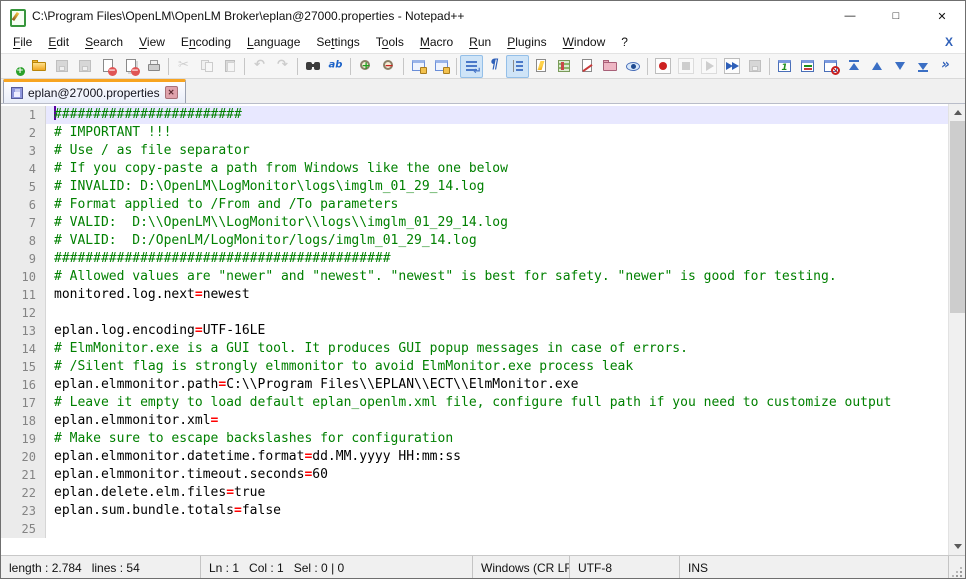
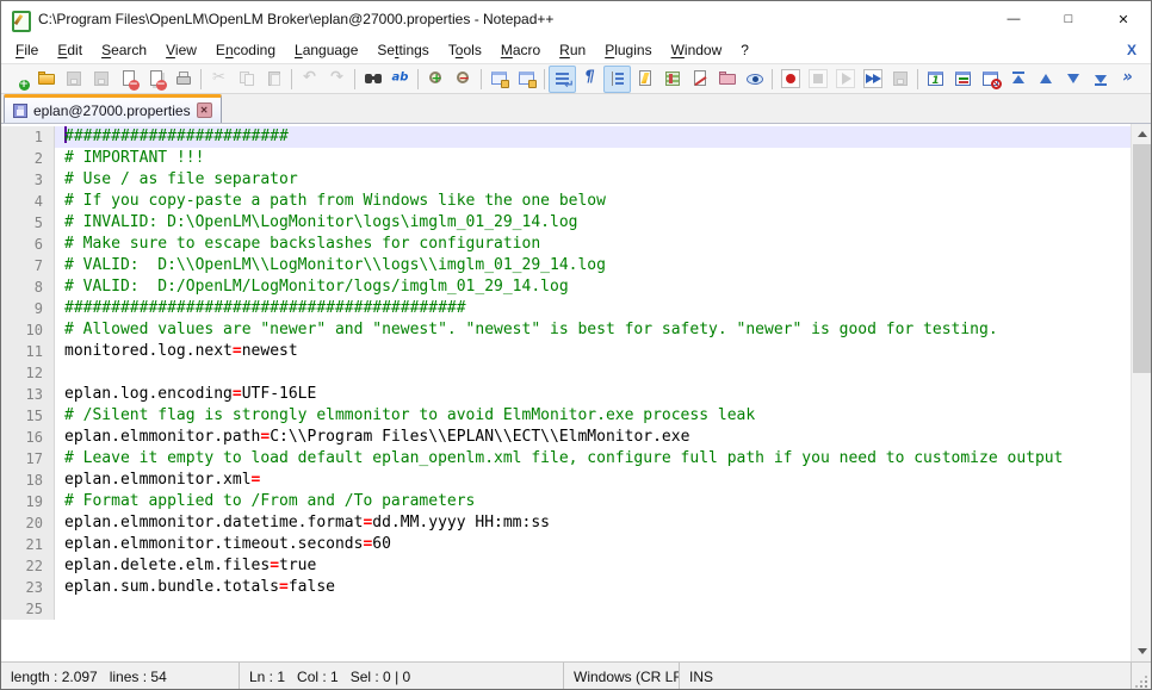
  C:\Program Files\OpenLM\OpenLM Broker\eplan@27000.properties - Notepad++
  —
  □
  ✕
  File
  Edit
  Search
  View
  Encoding
  Language
  Settings
  Tools
  Macro
  Run
  Plugins
  Window
  ?
  X
  eplan@27000.properties
  ✕
  1
  ########################
  2
  # IMPORTANT !!!
  3
  # Use / as file separator
  4
  # If you copy-paste a path from Windows like the one below
  5
  # INVALID: D:\OpenLM\LogMonitor\logs\imglm_01_29_14.log
  6
- # Format applied to /From and /To parameters
+ # Make sure to escape backslashes for configuration
  7
  # VALID: D:\\OpenLM\\LogMonitor\\logs\\imglm_01_29_14.log
  8
  # VALID: D:/OpenLM/LogMonitor/logs/imglm_01_29_14.log
  9
  ###########################################
  10
  # Allowed values are "newer" and "newest". "newest" is best for safety. "newer" is good for testing.
  11
  monitored.log.next=newest
  12
  13
  eplan.log.encoding=UTF-16LE
- 14
- # ElmMonitor.exe is a GUI tool. It produces GUI popup messages in case of errors.
  15
  # /Silent flag is strongly elmmonitor to avoid ElmMonitor.exe process leak
  16
  eplan.elmmonitor.path=C:\\Program Files\\EPLAN\\ECT\\ElmMonitor.exe
  17
  # Leave it empty to load default eplan_openlm.xml file, configure full path if you need to customize output
  18
  eplan.elmmonitor.xml=
  19
- # Make sure to escape backslashes for configuration
+ # Format applied to /From and /To parameters
  20
  eplan.elmmonitor.datetime.format=dd.MM.yyyy HH:mm:ss
  21
  eplan.elmmonitor.timeout.seconds=60
  22
  eplan.delete.elm.files=true
  23
  eplan.sum.bundle.totals=false
  25
- length : 2.784 lines : 54
+ length : 2.097 lines : 54
  Ln : 1 Col : 1 Sel : 0 | 0
  Windows (CR LF
- UTF-8
  INS
